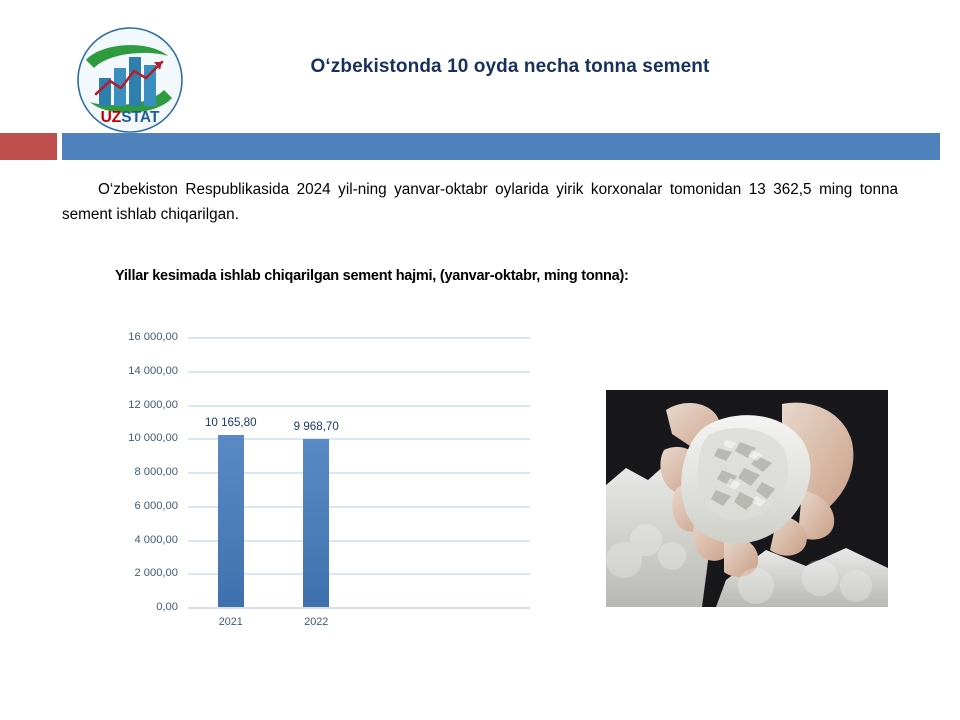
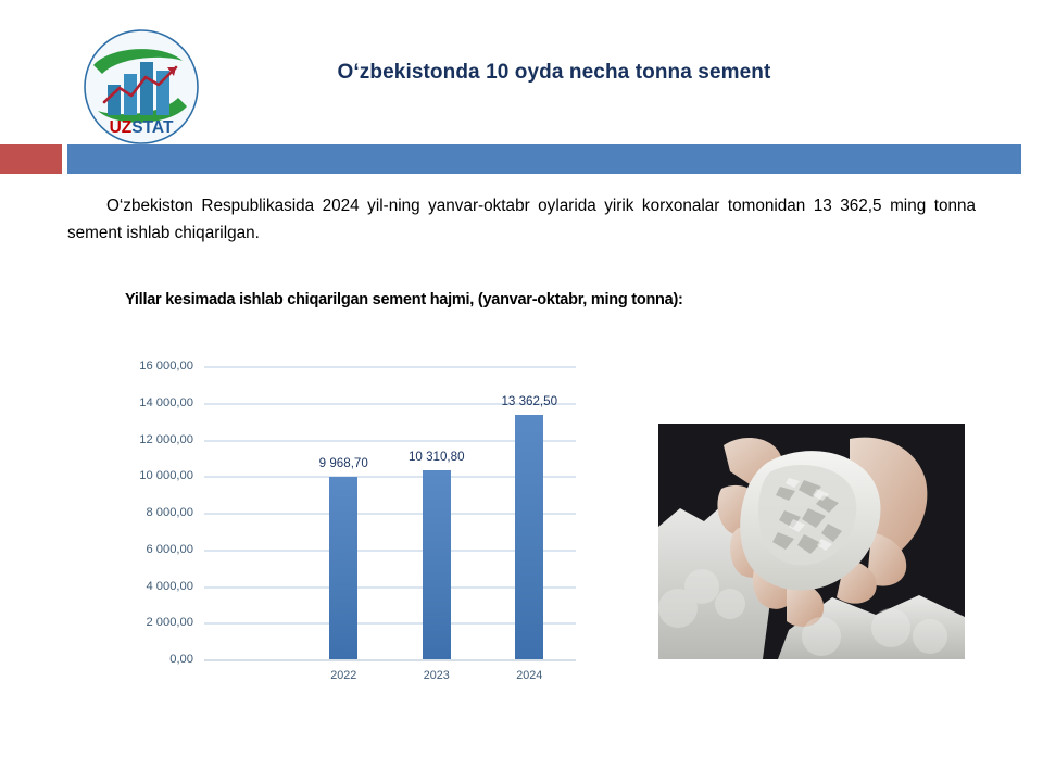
  UZSTAT
  O‘zbekistonda 10 oyda necha tonna sement
  O‘zbekiston Respublikasida 2024 yil-ning yanvar-oktabr oylarida yirik korxonalar tomonidan 13 362,5 ming tonna sement ishlab chiqarilgan.
  Yillar kesimada ishlab chiqarilgan sement hajmi, (yanvar-oktabr, ming tonna):
  16 000,00
  14 000,00
  12 000,00
  10 000,00
  8 000,00
  6 000,00
  4 000,00
  2 000,00
  0,00
- 10 165,80
- 2021
  9 968,70
  2022
+ 10 310,80
+ 2023
+ 13 362,50
+ 2024
